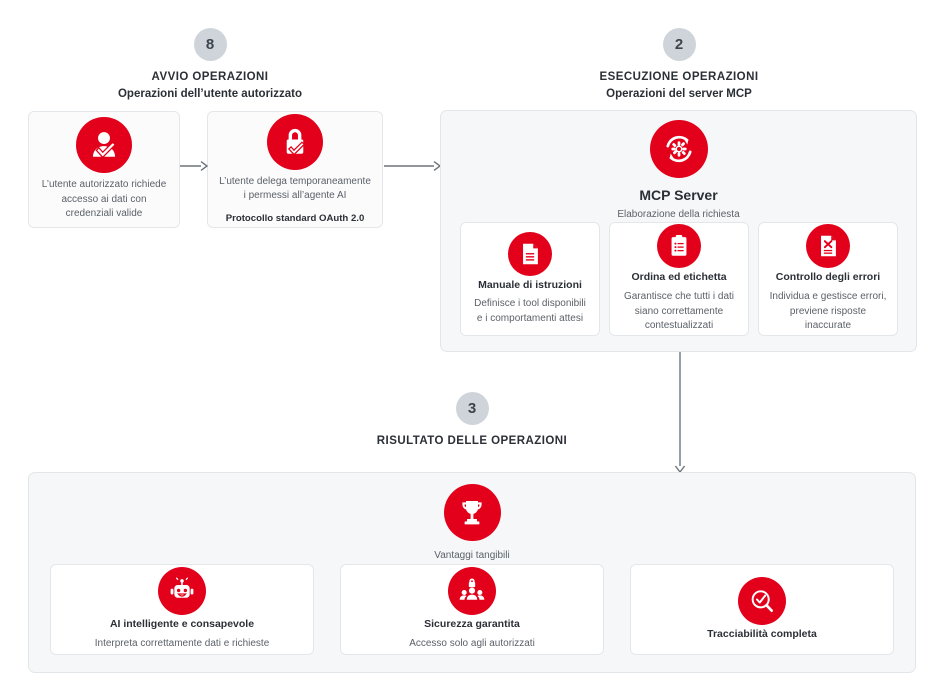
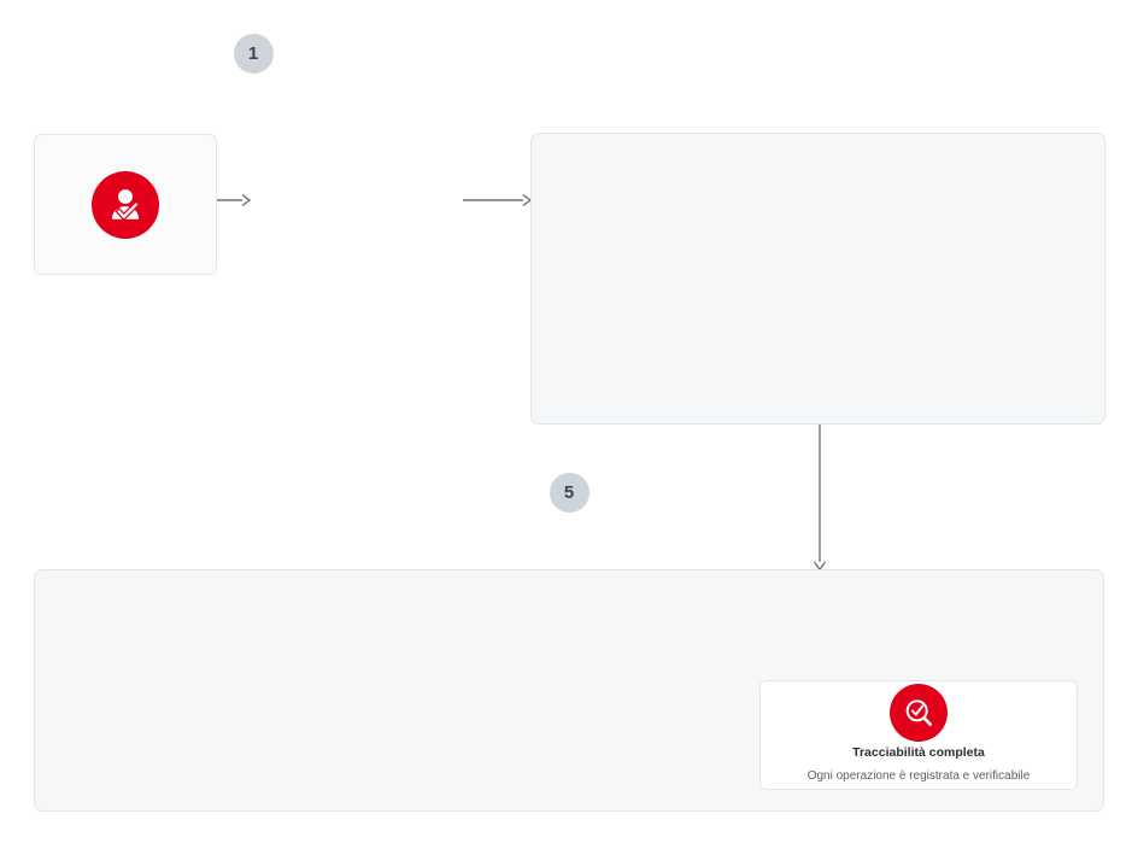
- 8
+ 1
- AVVIO OPERAZIONI
- Operazioni dell’utente autorizzato
- 2
- ESECUZIONE OPERAZIONI
- Operazioni del server MCP
- L’utente autorizzato richiede accesso ai dati con credenziali valide
- L’utente delega temporaneamente i permessi all’agente AI
- Protocollo standard OAuth 2.0
- MCP Server
- Elaborazione della richiesta
- Manuale di istruzioni
- Definisce i tool disponibili e i comportamenti attesi
- Ordina ed etichetta
- Garantisce che tutti i dati siano correttamente contestualizzati
- Controllo degli errori
- Individua e gestisce errori, previene risposte inaccurate
- 3
+ 5
- RISULTATO DELLE OPERAZIONI
- Vantaggi tangibili
- AI intelligente e consapevole
- Interpreta correttamente dati e richieste
- Sicurezza garantita
- Accesso solo agli autorizzati
  Tracciabilità completa
+ Ogni operazione è registrata e verificabile
